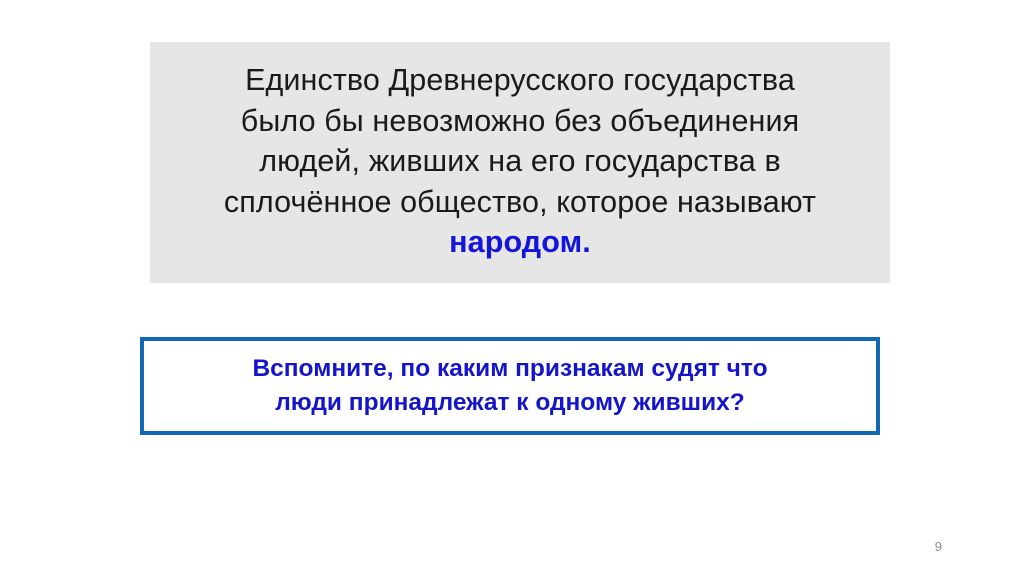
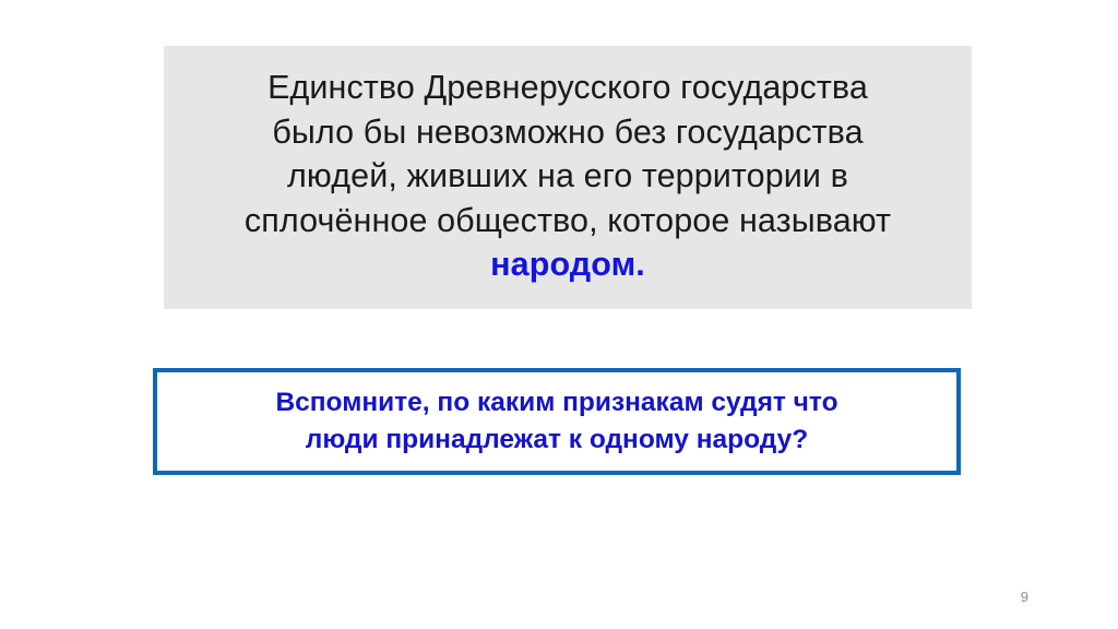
  Единство Древнерусского государства
- было бы невозможно без объединения
+ было бы невозможно без государства
- людей, живших на его государства в
+ людей, живших на его территории в
  сплочённое общество, которое называют
  народом.
  Вспомните, по каким признакам судят что
- люди принадлежат к одному живших?
+ люди принадлежат к одному народу?
  9
